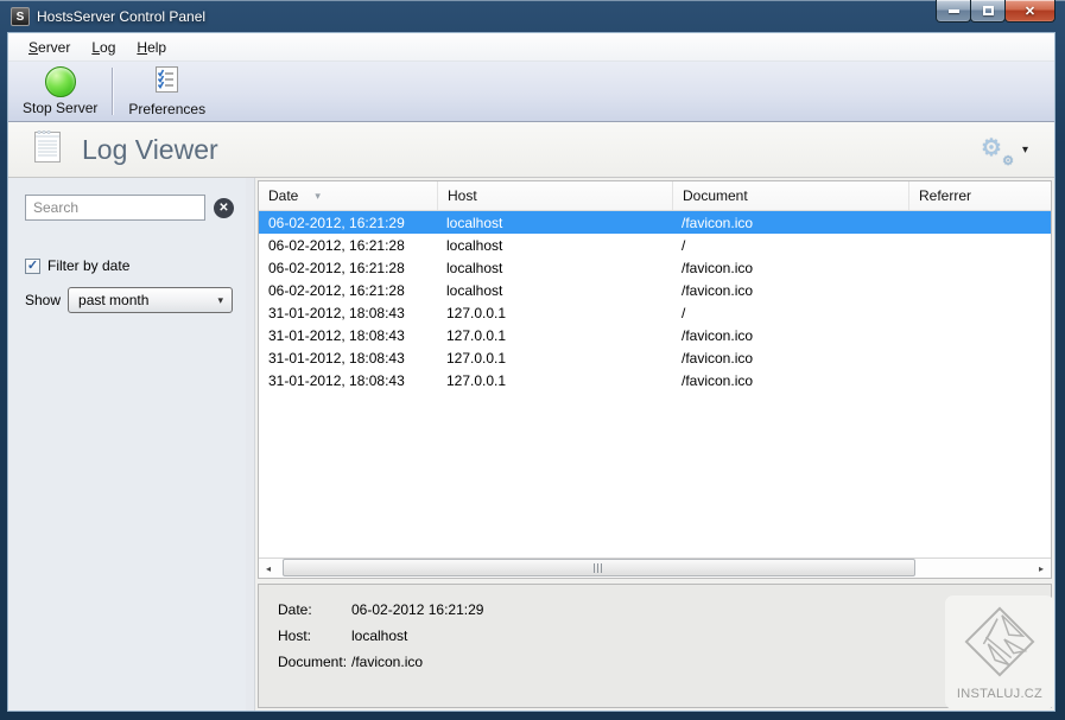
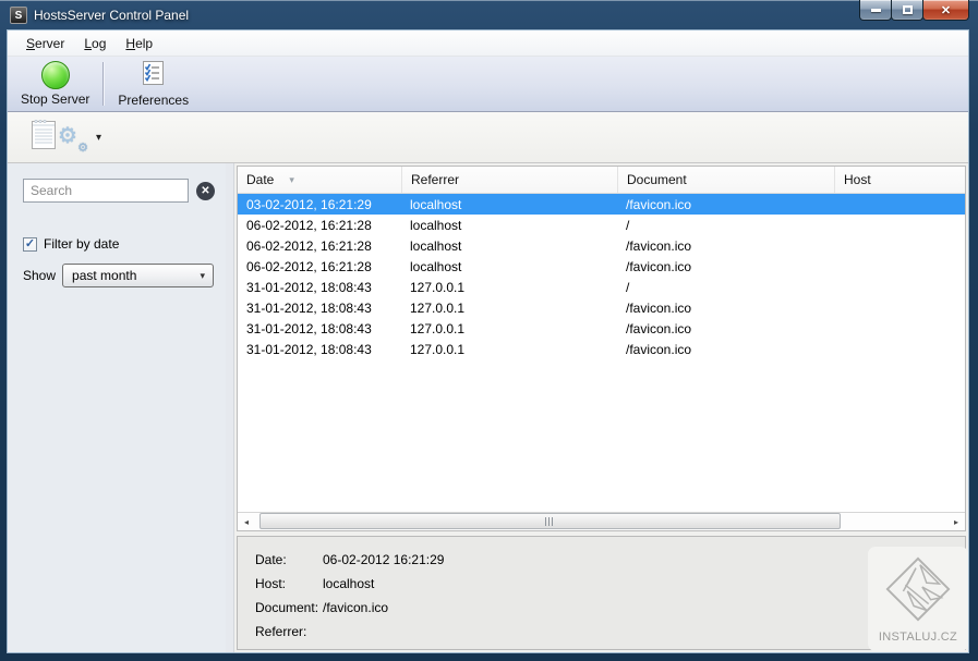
  S
  HostsServer Control Panel
  ✕
  Server
  Log
  Help
  Stop Server
  Preferences
- Log Viewer
  ⚙
  ⚙
  ▾
  Search
  ✕
  ✓
  Filter by date
  Show
  past month
  ▾
  Date
  ▾
- Host
+ Referrer
  Document
- Referrer
+ Host
- 06-02-2012, 16:21:29
+ 03-02-2012, 16:21:29
  localhost
  /favicon.ico
  06-02-2012, 16:21:28
  localhost
  /
  06-02-2012, 16:21:28
  localhost
  /favicon.ico
  06-02-2012, 16:21:28
  localhost
  /favicon.ico
  31-01-2012, 18:08:43
  127.0.0.1
  /
  31-01-2012, 18:08:43
  127.0.0.1
  /favicon.ico
  31-01-2012, 18:08:43
  127.0.0.1
  /favicon.ico
  31-01-2012, 18:08:43
  127.0.0.1
  /favicon.ico
  ◂
  ▸
  Date:
  06-02-2012 16:21:29
  Host:
  localhost
  Document:
  /favicon.ico
+ Referrer:
  INSTALUJ.CZ
